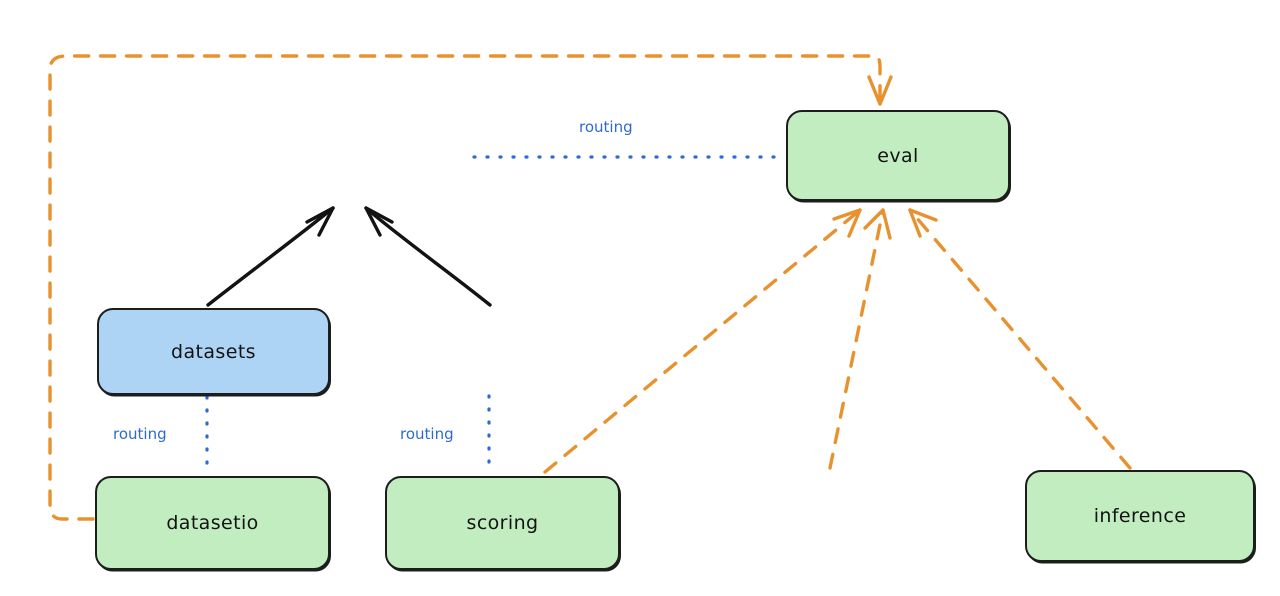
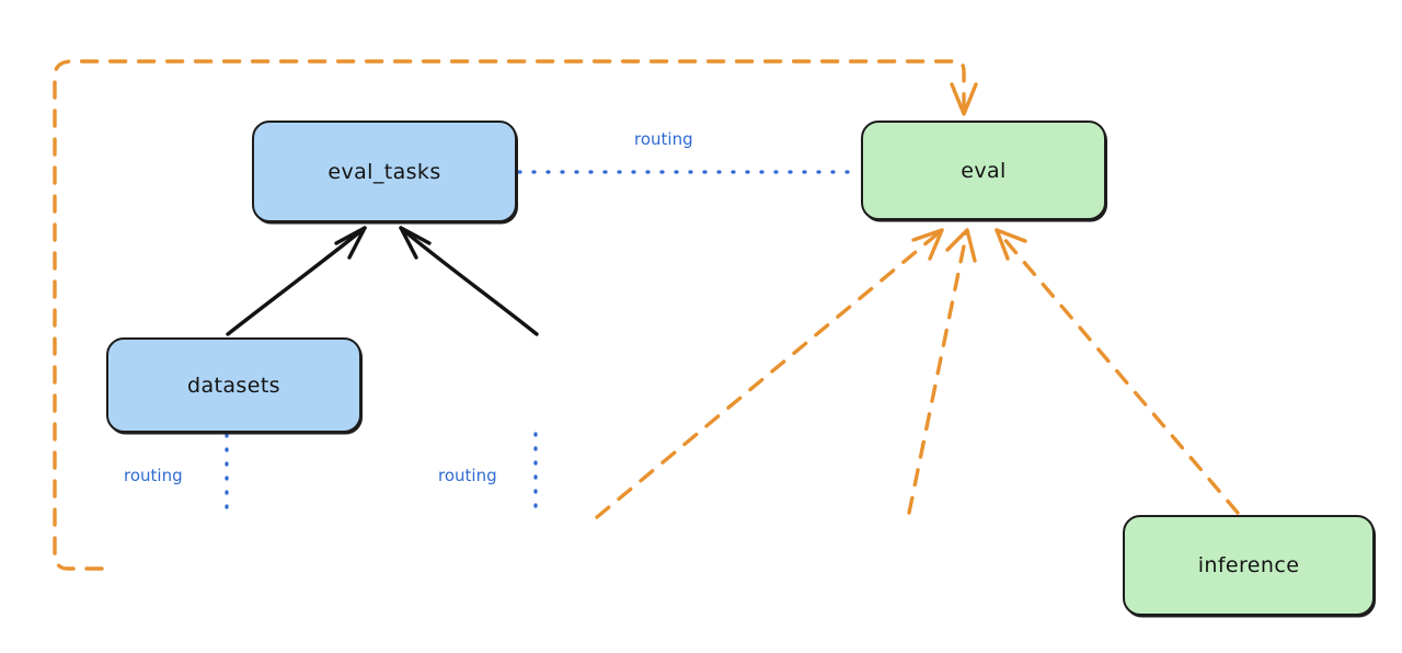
+ eval_tasks
  eval
  datasets
- datasetio
- scoring
  inference
  routing
  routing
  routing
